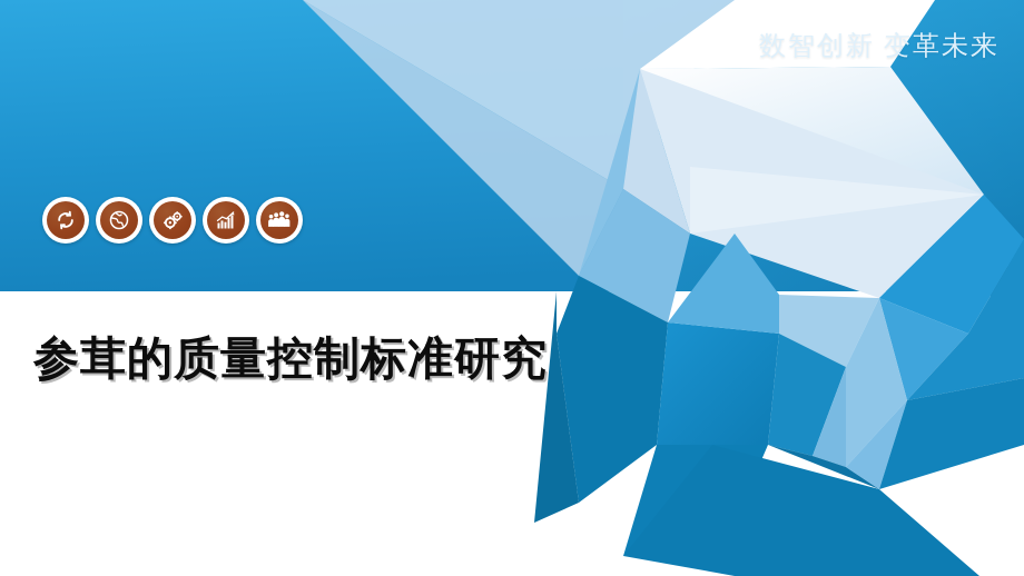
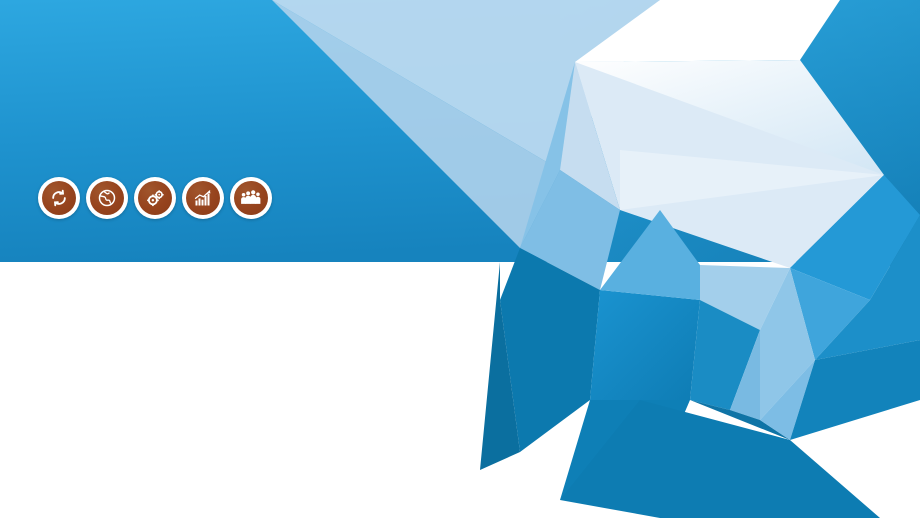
- 数智创新 变革未来
- 参茸的质量控制标准研究
